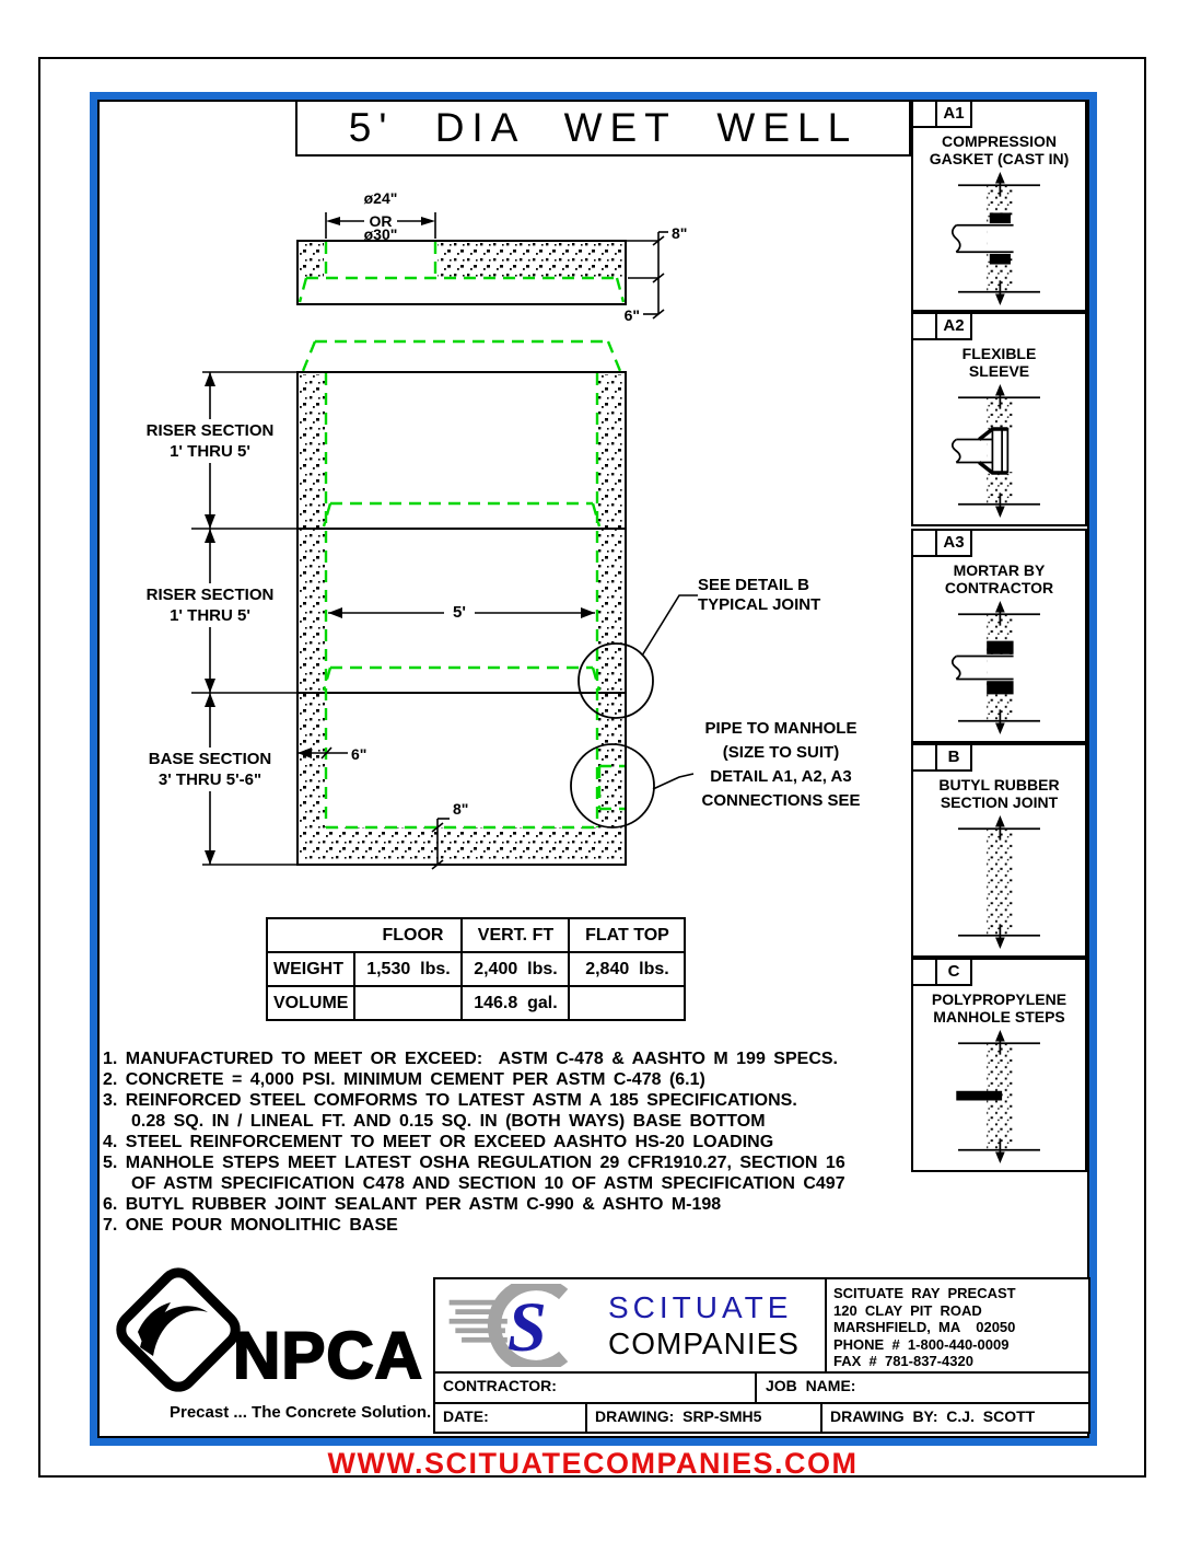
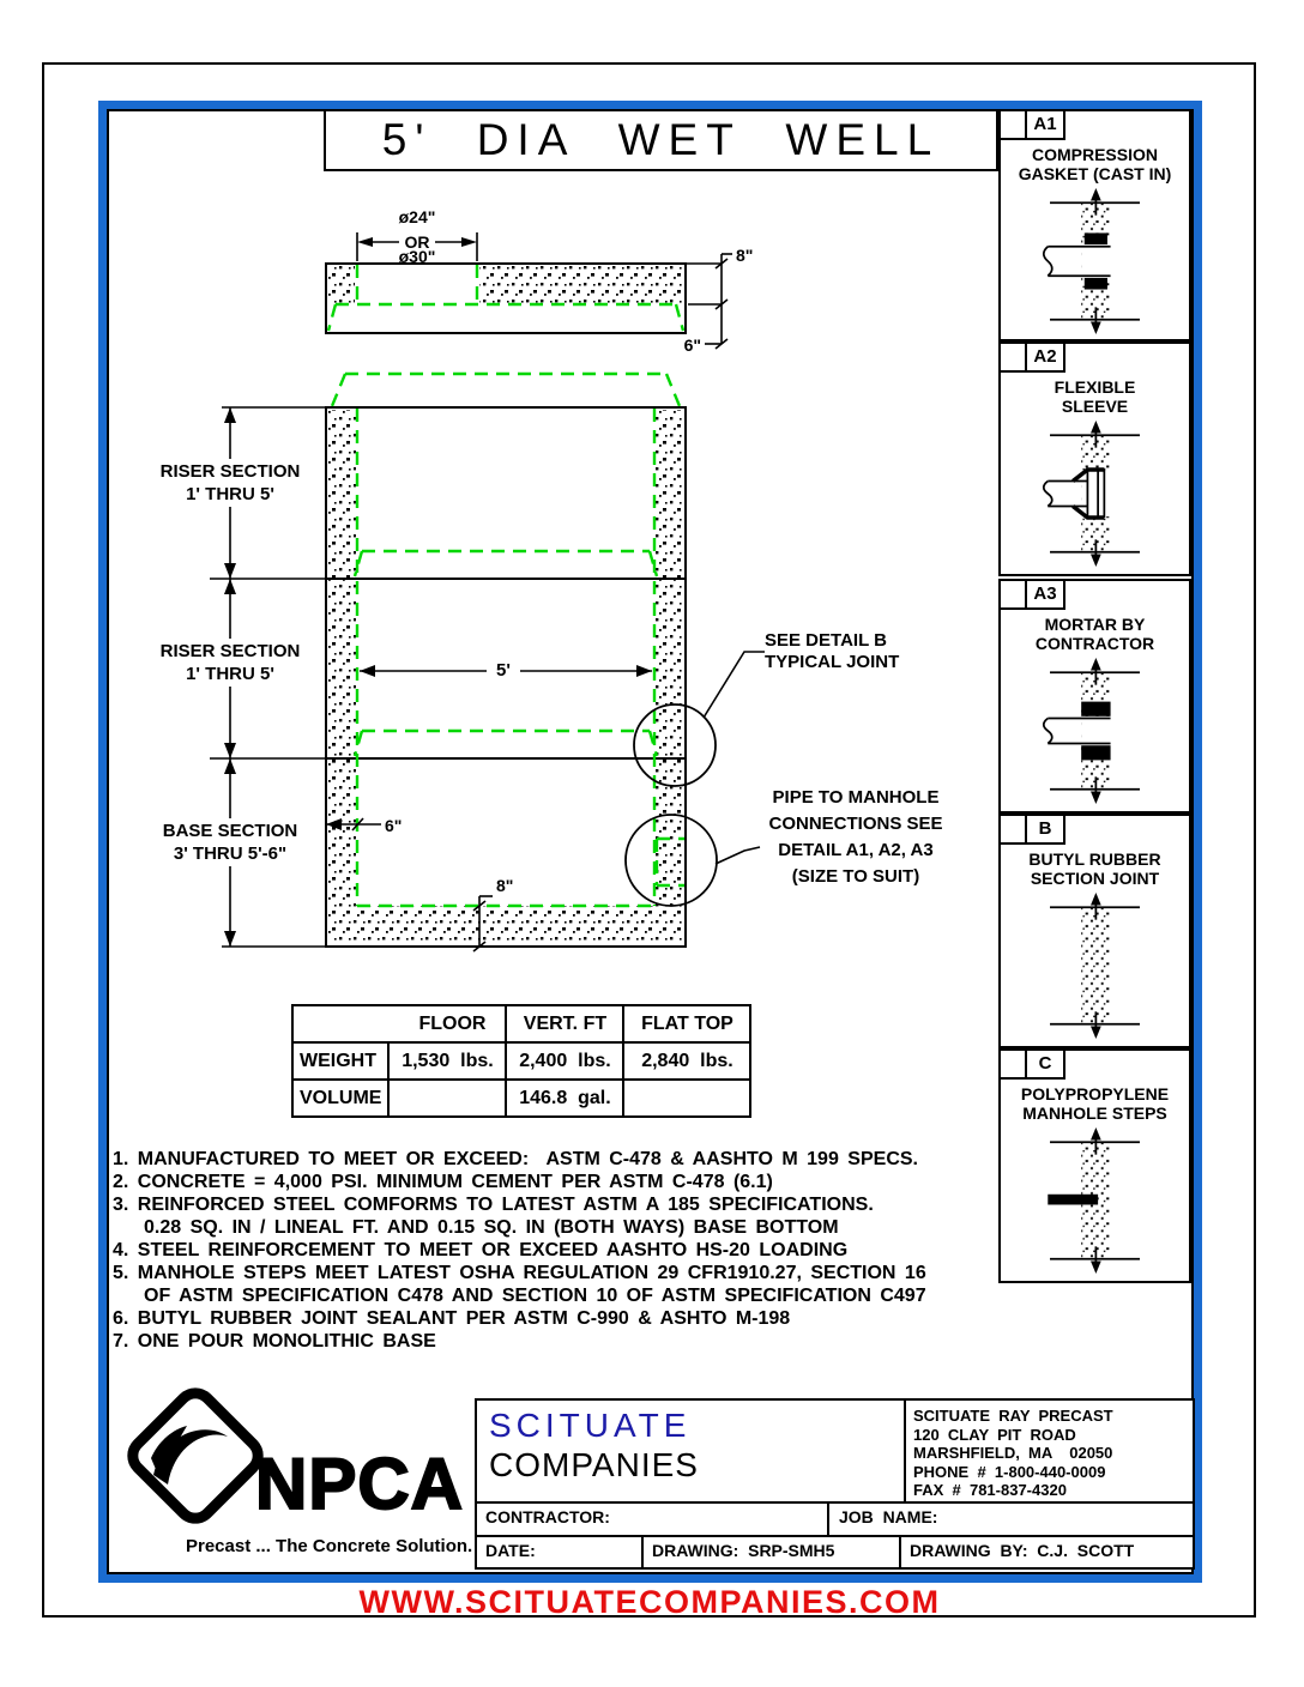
  5' DIA WET WELL
  ø24"
  OR
  ø30"
  8"
  6"
  RISER SECTION
  1' THRU 5'
  RISER SECTION
  1' THRU 5'
  BASE SECTION
  3' THRU 5'-6"
  5'
  6"
  8"
  SEE DETAIL B
  TYPICAL JOINT
  PIPE TO MANHOLE
- (SIZE TO SUIT)
+ CONNECTIONS SEE
  DETAIL A1, A2, A3
- CONNECTIONS SEE
+ (SIZE TO SUIT)
  A1
  COMPRESSION
  GASKET (CAST IN)
  A2
  FLEXIBLE
  SLEEVE
  A3
  MORTAR BY
  CONTRACTOR
  B
  BUTYL RUBBER
  SECTION JOINT
  C
  POLYPROPYLENE
  MANHOLE STEPS
  FLOOR	VERT. FT	FLAT TOP
  WEIGHT	1,530 lbs.	2,400 lbs.	2,840 lbs.
  VOLUME		146.8 gal.
  1. MANUFACTURED TO MEET OR EXCEED: ASTM C-478 & AASHTO M 199 SPECS.
  2. CONCRETE = 4,000 PSI. MINIMUM CEMENT PER ASTM C-478 (6.1)
  3. REINFORCED STEEL COMFORMS TO LATEST ASTM A 185 SPECIFICATIONS.
  0.28 SQ. IN / LINEAL FT. AND 0.15 SQ. IN (BOTH WAYS) BASE BOTTOM
  4. STEEL REINFORCEMENT TO MEET OR EXCEED AASHTO HS-20 LOADING
  5. MANHOLE STEPS MEET LATEST OSHA REGULATION 29 CFR1910.27, SECTION 16
  OF ASTM SPECIFICATION C478 AND SECTION 10 OF ASTM SPECIFICATION C497
  6. BUTYL RUBBER JOINT SEALANT PER ASTM C-990 & ASHTO M-198
  7. ONE POUR MONOLITHIC BASE
  NPCA
  Precast ... The Concrete Solution.
- S
  SCITUATE
  COMPANIES
  SCITUATE RAY PRECAST
  120 CLAY PIT ROAD
  MARSHFIELD, MA 02050
  PHONE # 1-800-440-0009
  FAX # 781-837-4320
  CONTRACTOR:
  JOB NAME:
  DATE:
  DRAWING: SRP-SMH5
  DRAWING BY: C.J. SCOTT
  WWW.SCITUATECOMPANIES.COM
